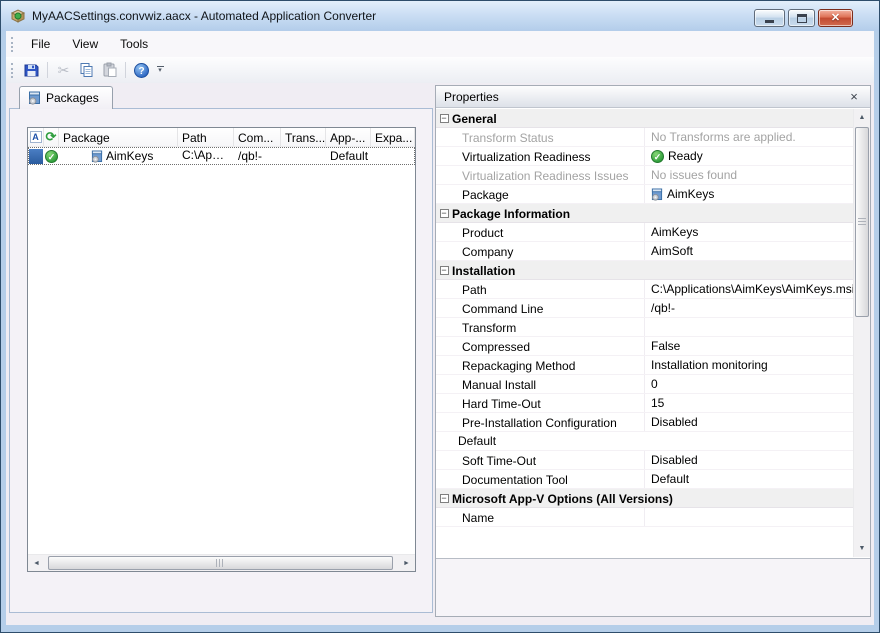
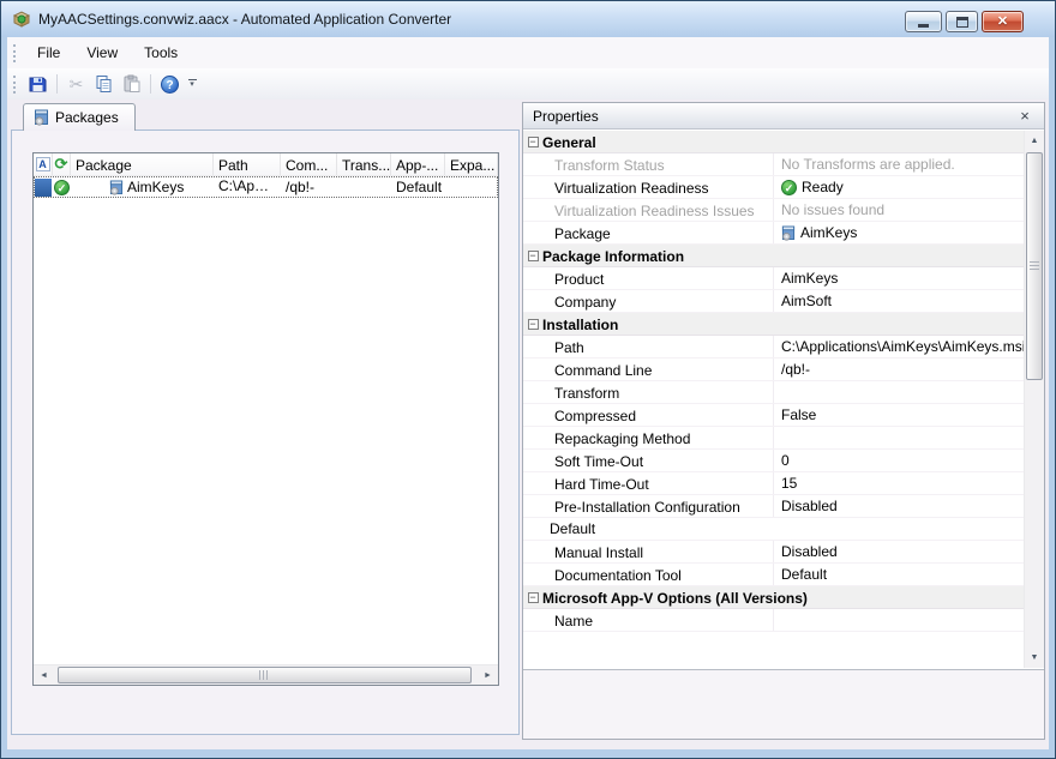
  MyAACSettings.convwiz.aacx - Automated Application Converter
  ✕
  File
  View
  Tools
  ✂
  ?
  Packages
  A
  ⟳
  Package
  Path
  Com...
  Trans...
  App-...
  Expa...
  ✓
  AimKeys
  /qb!-
  Default
  Properties
  ×
  −
  General
  Transform Status
  No Transforms are applied.
  Virtualization Readiness
  ✓
  Ready
  Virtualization Readiness Issues
  No issues found
  Package
  AimKeys
  −
  Package Information
  Product
  AimKeys
  Company
  AimSoft
  −
  Installation
  Path
  C:\Applications\AimKeys\AimKeys.ms
  Command Line
  /qb!-
  Transform
  Compressed
  False
  Repackaging Method
- Installation monitoring
- Manual Install
+ Soft Time-Out
  0
  Hard Time-Out
  15
  Pre-Installation Configuration
  Disabled
  Default
- Soft Time-Out
+ Manual Install
  Disabled
  Documentation Tool
  Default
  −
  Microsoft App-V Options (All Versions)
  Name
